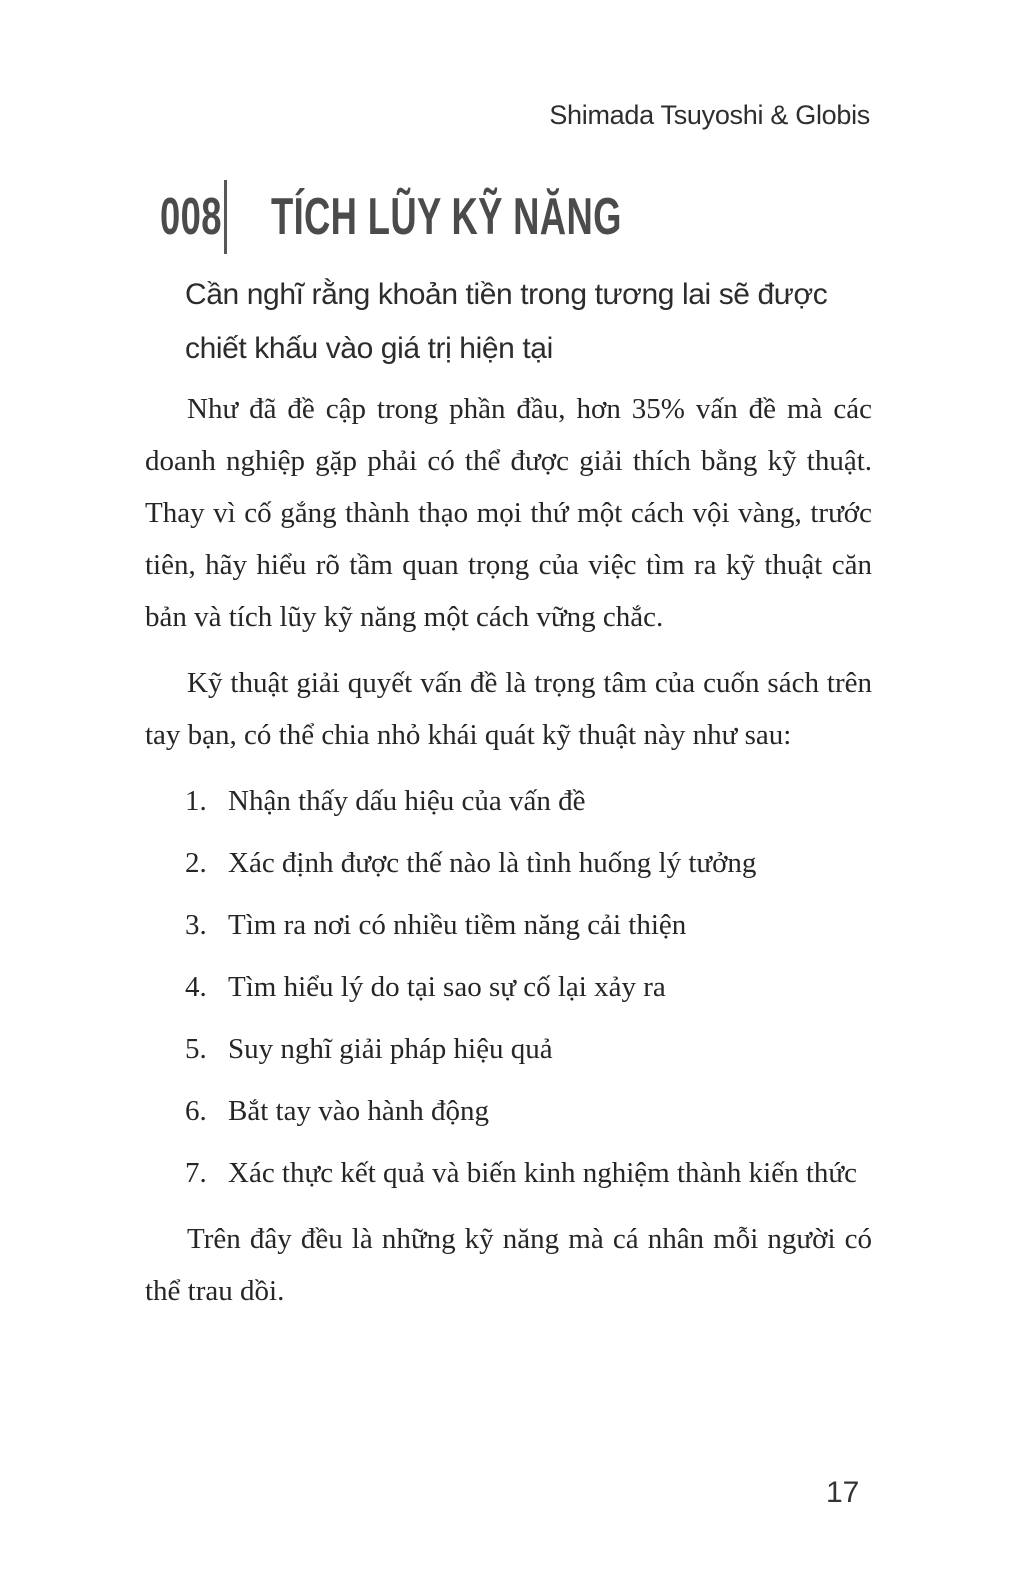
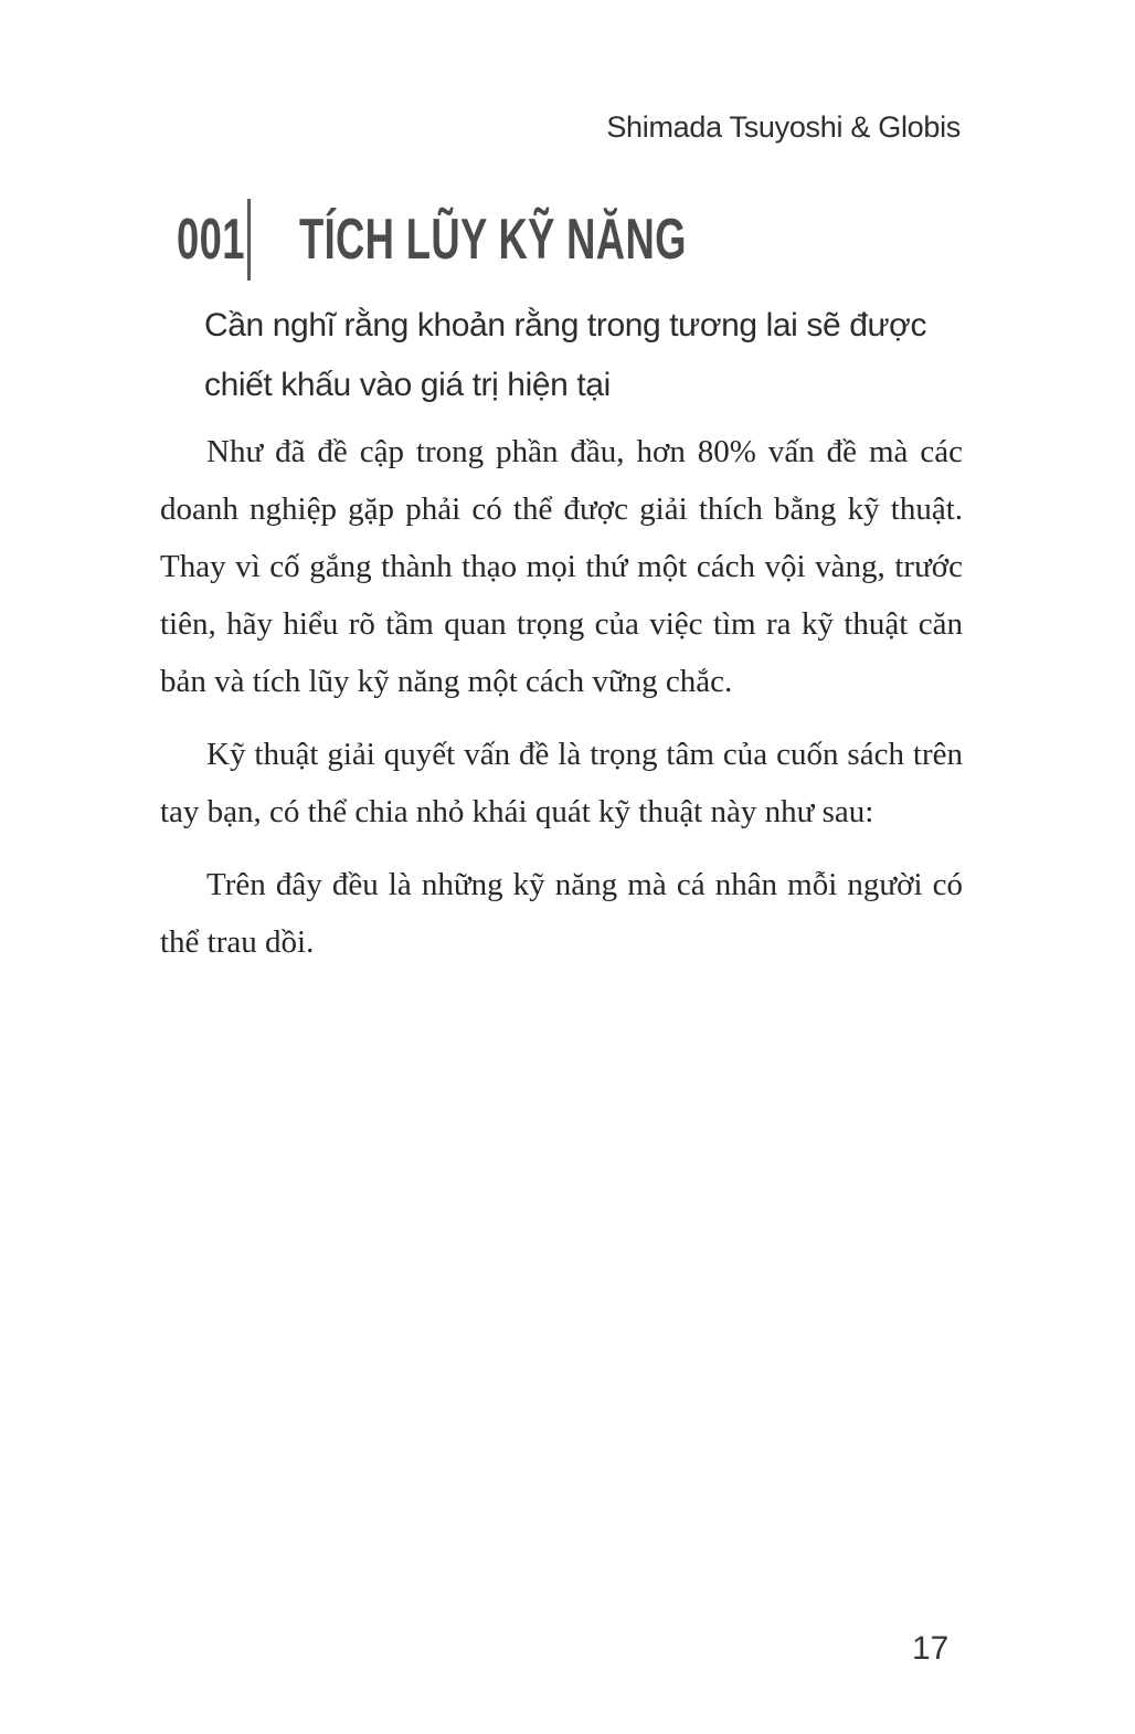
  Shimada Tsuyoshi & Globis
- 008
+ 001
  TÍCH LŨY KỸ NĂNG
- Cần nghĩ rằng khoản tiền trong tương lai sẽ được chiết khấu vào giá trị hiện tại
+ Cần nghĩ rằng khoản rằng trong tương lai sẽ được chiết khấu vào giá trị hiện tại
- Như đã đề cập trong phần đầu, hơn 35% vấn đề mà các doanh nghiệp gặp phải có thể được giải thích bằng kỹ thuật. Thay vì cố gắng thành thạo mọi thứ một cách vội vàng, trước tiên, hãy hiểu rõ tầm quan trọng của việc tìm ra kỹ thuật căn bản và tích lũy kỹ năng một cách vững chắc.
+ Như đã đề cập trong phần đầu, hơn 80% vấn đề mà các doanh nghiệp gặp phải có thể được giải thích bằng kỹ thuật. Thay vì cố gắng thành thạo mọi thứ một cách vội vàng, trước tiên, hãy hiểu rõ tầm quan trọng của việc tìm ra kỹ thuật căn bản và tích lũy kỹ năng một cách vững chắc.
  Kỹ thuật giải quyết vấn đề là trọng tâm của cuốn sách trên tay bạn, có thể chia nhỏ khái quát kỹ thuật này như sau:
- 1.
- Nhận thấy dấu hiệu của vấn đề
- 2.
- Xác định được thế nào là tình huống lý tưởng
- 3.
- Tìm ra nơi có nhiều tiềm năng cải thiện
- 4.
- Tìm hiểu lý do tại sao sự cố lại xảy ra
- 5.
- Suy nghĩ giải pháp hiệu quả
- 6.
- Bắt tay vào hành động
- 7.
- Xác thực kết quả và biến kinh nghiệm thành kiến thức
  Trên đây đều là những kỹ năng mà cá nhân mỗi người có thể trau dồi.
  17
